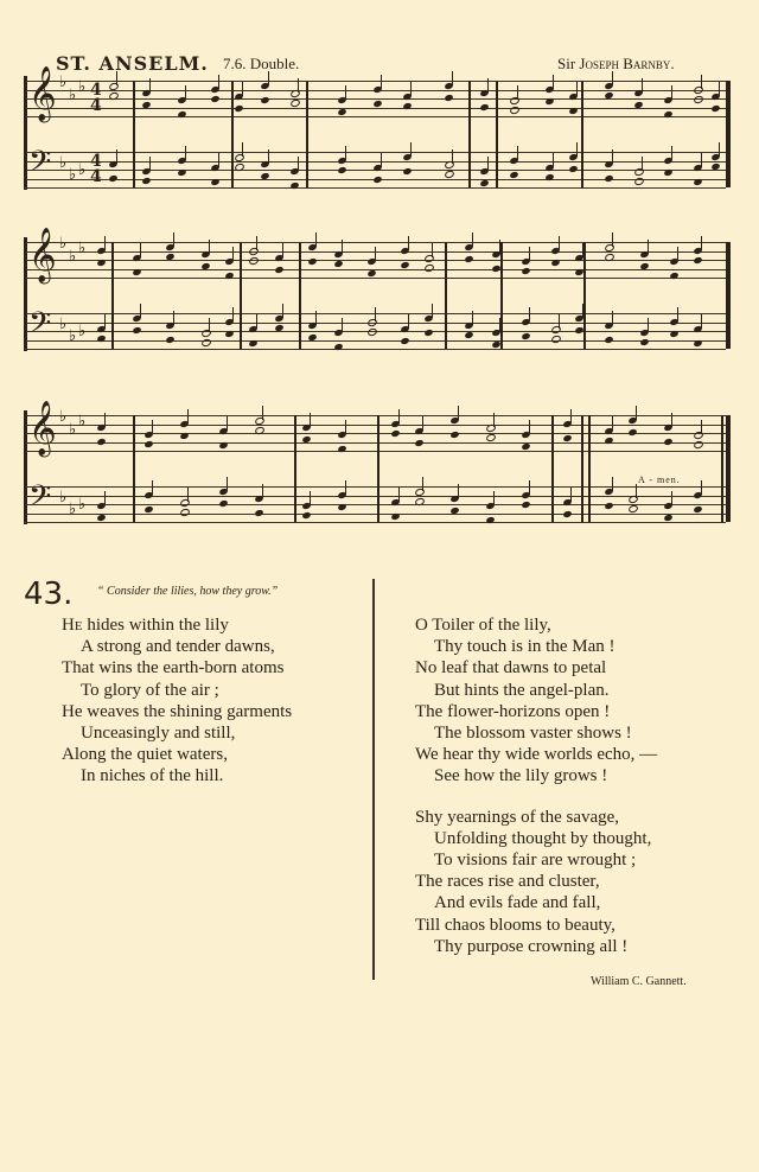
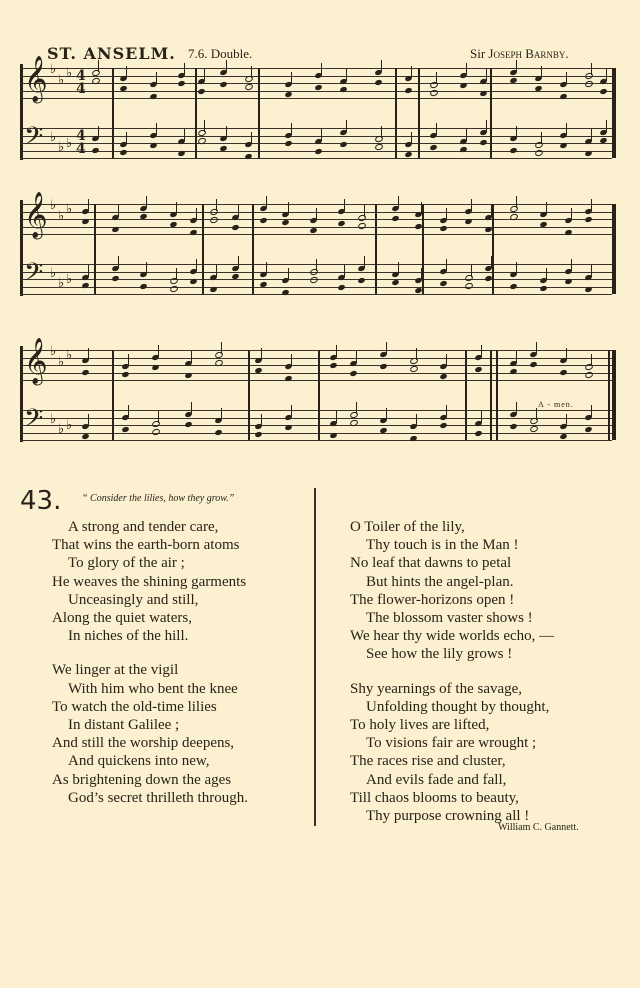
  ST. ANSELM.
  7.6. Double.
  Sir Joseph Barnby.
  𝄞
  ♭
  ♭
  ♭
  4
  4
  𝄢
  ♭
  ♭
  ♭
  4
  4
  𝄞
  ♭
  ♭
  ♭
  𝄢
  ♭
  ♭
  ♭
  𝄞
  ♭
  ♭
  ♭
  𝄢
  ♭
  ♭
  ♭
  A - men.
  43.
  “ Consider the lilies, how they grow.”
- He hides within the lily
- A strong and tender dawns,
+ A strong and tender care,
  That wins the earth-born atoms
  To glory of the air ;
  He weaves the shining garments
  Unceasingly and still,
  Along the quiet waters,
  In niches of the hill.
+ We linger at the vigil
+ With him who bent the knee
+ To watch the old-time lilies
+ In distant Galilee ;
+ And still the worship deepens,
+ And quickens into new,
+ As brightening down the ages
+ God’s secret thrilleth through.
  O Toiler of the lily,
  Thy touch is in the Man !
  No leaf that dawns to petal
  But hints the angel-plan.
  The flower-horizons open !
  The blossom vaster shows !
  We hear thy wide worlds echo, —
  See how the lily grows !
  Shy yearnings of the savage,
  Unfolding thought by thought,
+ To holy lives are lifted,
  To visions fair are wrought ;
  The races rise and cluster,
  And evils fade and fall,
  Till chaos blooms to beauty,
  Thy purpose crowning all !
  William C. Gannett.
